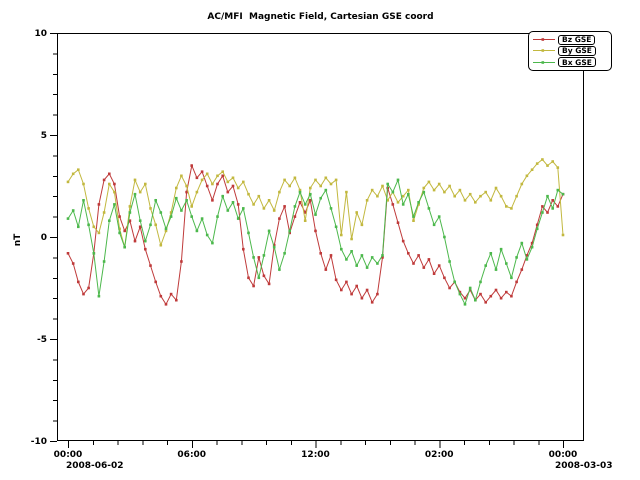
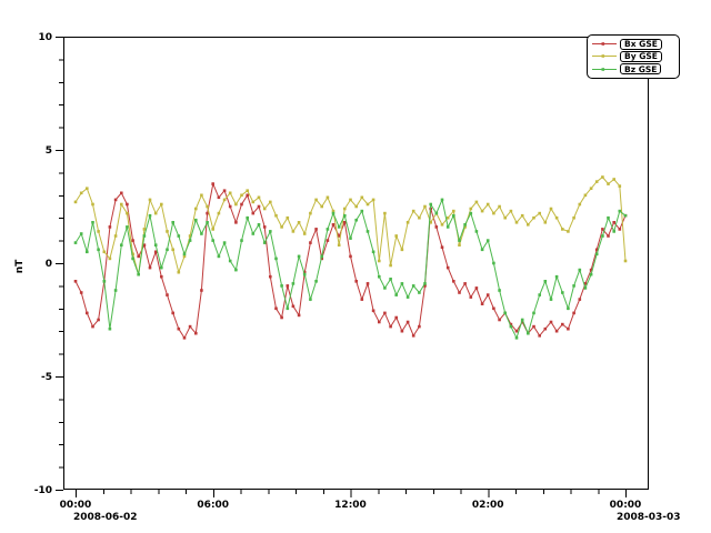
- AC/MFI Magnetic Field, Cartesian GSE coord
  -10
  -5
  0
  5
  10
  00:00
  2008-06-02
  06:00
  12:00
  02:00
  00:00
  2008-03-03
- Bz GSE
+ Bx GSE
  By GSE
- Bx GSE
+ Bz GSE
